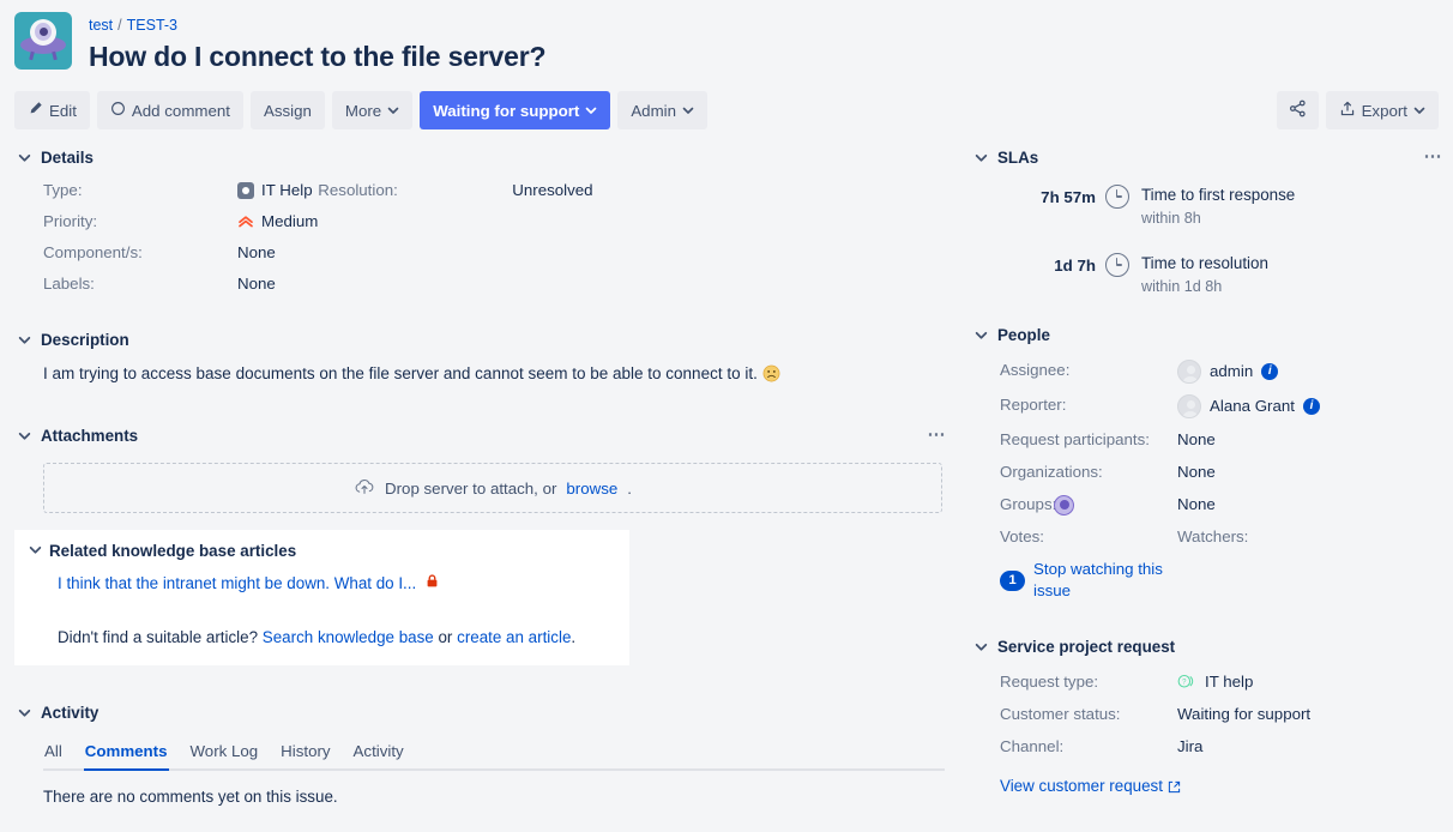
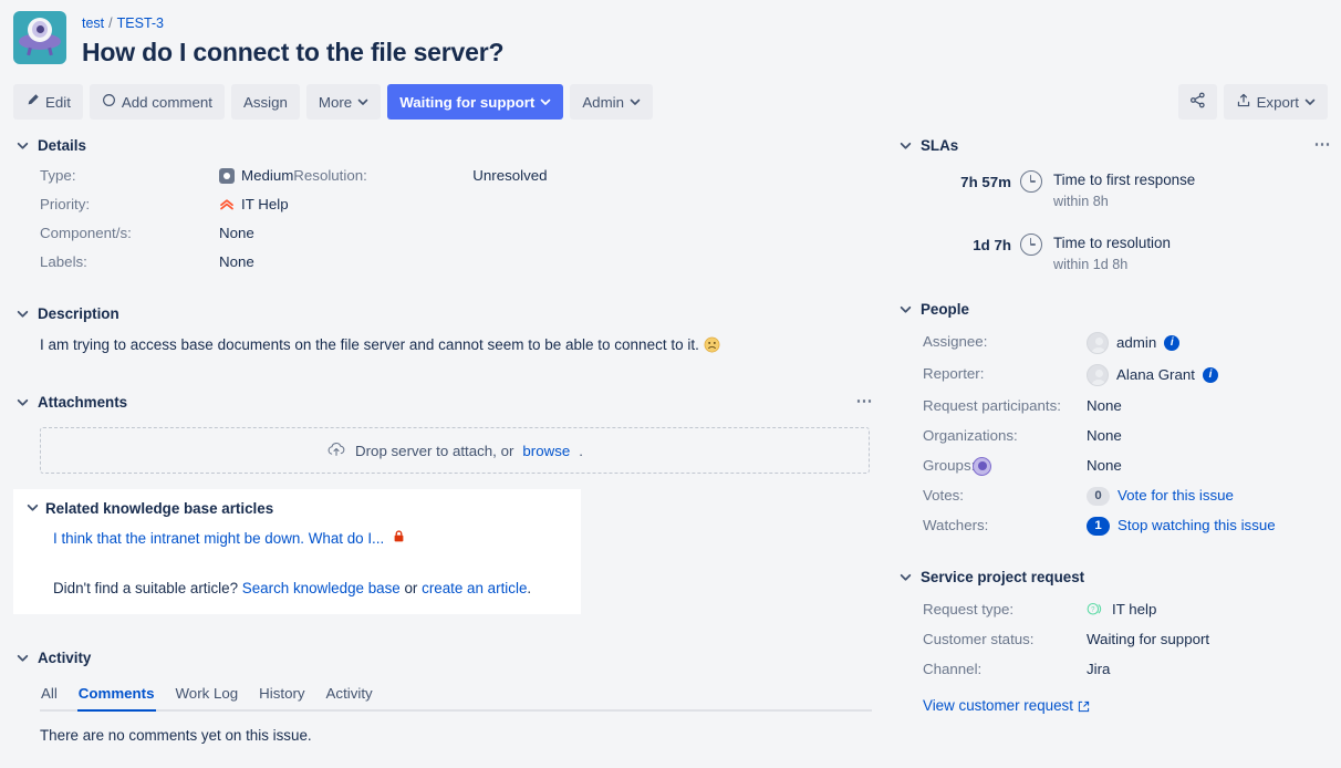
  test / TEST-3
  How do I connect to the file server?
  Edit
  Add comment
  Assign
  More
  Waiting for support
  Admin
  Export
  Details
  Type:
- IT Help
+ Medium
  Priority:
- Medium
+ IT Help
  Component/s:
  None
  Labels:
  None
  Resolution:
  Unresolved
  Description
  I am trying to access base documents on the file server and cannot seem to be able to connect to it.
  Attachments
  ⋯
  Drop server to attach, or
  browse
  .
  Related knowledge base articles
  I think that the intranet might be down. What do I...
  Didn't find a suitable article? Search knowledge base or create an article.
  Activity
  All
  Comments
  Work Log
  History
  Activity
  There are no comments yet on this issue.
  SLAs
  ⋯
  7h 57m
  Time to first response
  within 8h
  1d 7h
  Time to resolution
  within 1d 8h
  People
  Assignee:
  admin
  i
  Reporter:
  Alana Grant
  i
  Request participants:
  None
  Organizations:
  None
  Groups:
  None
  Votes:
+ 0
+ Vote for this issue
  Watchers:
  1
  Stop watching this issue
  Service project request
  Request type:
  IT help
  Customer status:
  Waiting for support
  Channel:
  Jira
  View customer request
